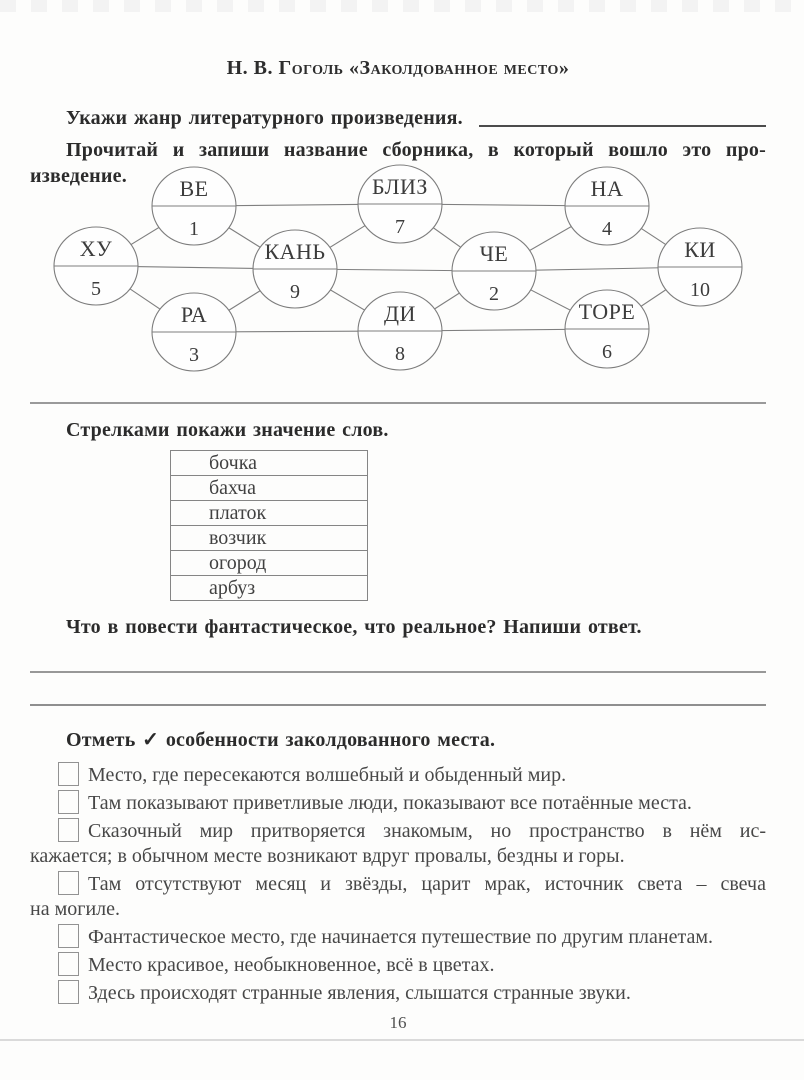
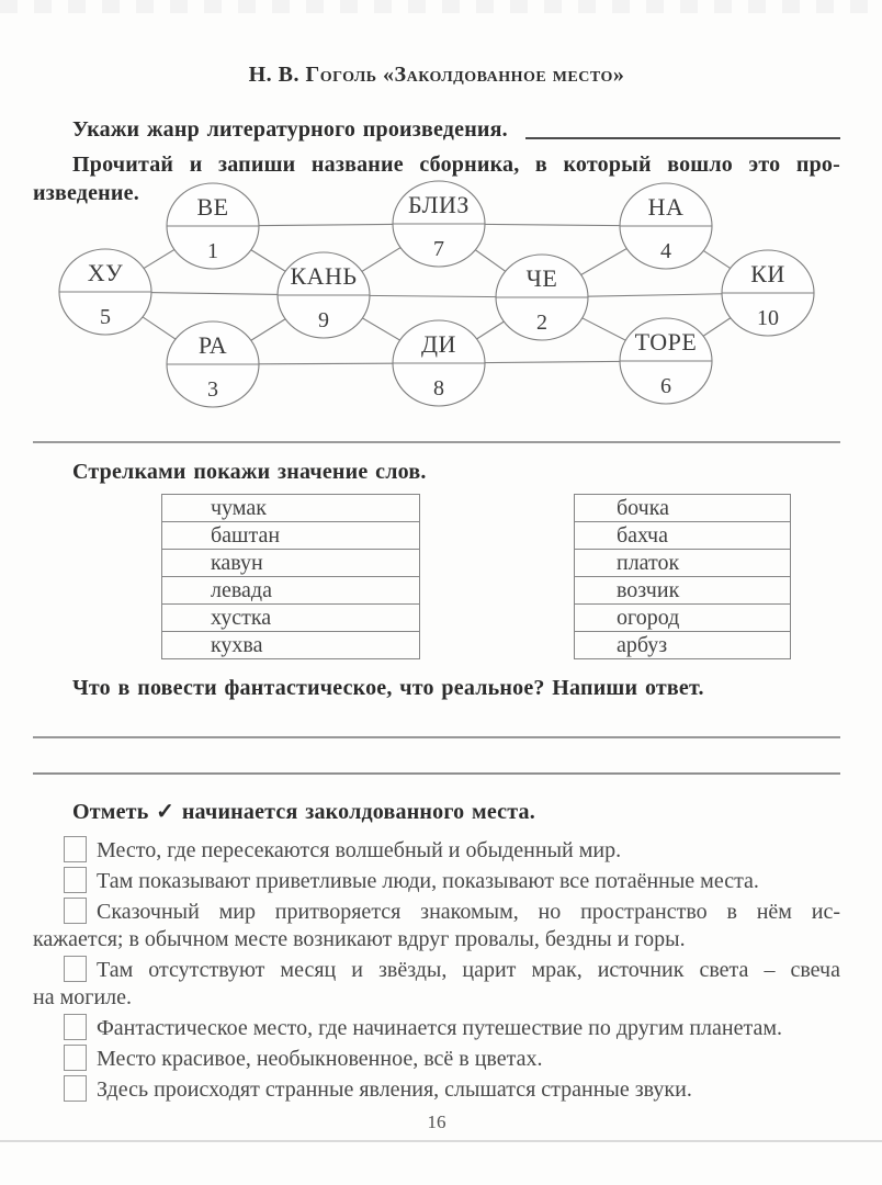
  Н. В. Гоголь «Заколдованное место»
  Укажи жанр литературного произведения.
  Прочитай и запиши название сборника, в который вошло это про-
  изведение.
  ВЕ
  1
  БЛИЗ
  7
  НА
  4
  ХУ
  5
  КАНЬ
  9
  ЧЕ
  2
  КИ
  10
  РА
  3
  ДИ
  8
  ТОРЕ
  6
  Стрелками покажи значение слов.
+ чумак
+ баштан
+ кавун
+ левада
+ хустка
+ кухва
  бочка
  бахча
  платок
  возчик
  огород
  арбуз
  Что в повести фантастическое, что реальное? Напиши ответ.
- Отметь ✓ особенности заколдованного места.
+ Отметь ✓ начинается заколдованного места.
  Место, где пересекаются волшебный и обыденный мир.
  Там показывают приветливые люди, показывают все потаённые места.
  Сказочный мир притворяется знакомым, но пространство в нём ис-
  кажается; в обычном месте возникают вдруг провалы, бездны и горы.
  Там отсутствуют месяц и звёзды, царит мрак, источник света – свеча
  на могиле.
  Фантастическое место, где начинается путешествие по другим планетам.
  Место красивое, необыкновенное, всё в цветах.
  Здесь происходят странные явления, слышатся странные звуки.
  16
